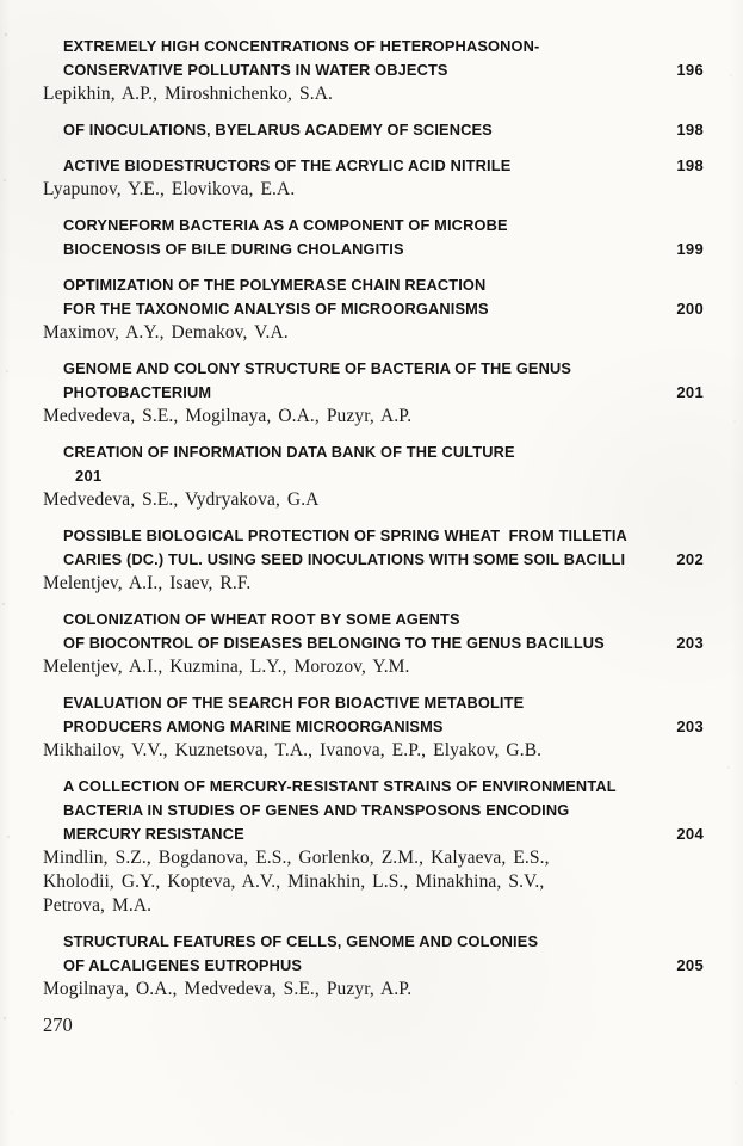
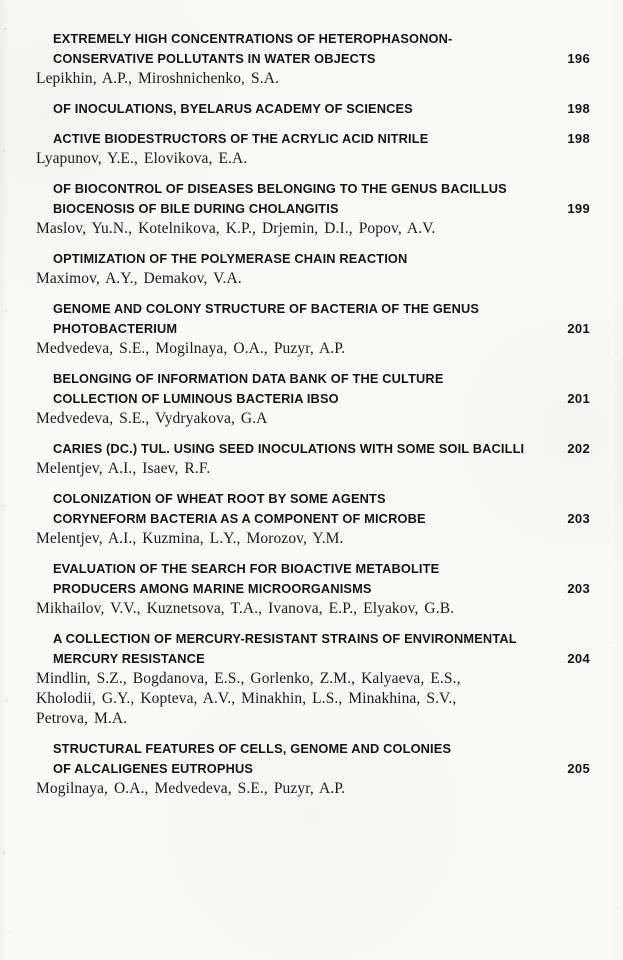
  EXTREMELY HIGH CONCENTRATIONS OF HETEROPHASONON-
  CONSERVATIVE POLLUTANTS IN WATER OBJECTS
  196
  Lepikhin, A.P., Miroshnichenko, S.A.
  OF INOCULATIONS, BYELARUS ACADEMY OF SCIENCES
  198
  ACTIVE BIODESTRUCTORS OF THE ACRYLIC ACID NITRILE
  198
  Lyapunov, Y.E., Elovikova, E.A.
- CORYNEFORM BACTERIA AS A COMPONENT OF MICROBE
+ OF BIOCONTROL OF DISEASES BELONGING TO THE GENUS BACILLUS
  BIOCENOSIS OF BILE DURING CHOLANGITIS
  199
+ Maslov, Yu.N., Kotelnikova, K.P., Drjemin, D.I., Popov, A.V.
  OPTIMIZATION OF THE POLYMERASE CHAIN REACTION
- FOR THE TAXONOMIC ANALYSIS OF MICROORGANISMS
- 200
  Maximov, A.Y., Demakov, V.A.
  GENOME AND COLONY STRUCTURE OF BACTERIA OF THE GENUS
  PHOTOBACTERIUM
  201
  Medvedeva, S.E., Mogilnaya, O.A., Puzyr, A.P.
- CREATION OF INFORMATION DATA BANK OF THE CULTURE
+ BELONGING OF INFORMATION DATA BANK OF THE CULTURE
+ COLLECTION OF LUMINOUS BACTERIA IBSO
  201
  Medvedeva, S.E., Vydryakova, G.A
- POSSIBLE BIOLOGICAL PROTECTION OF SPRING WHEAT FROM TILLETIA
  CARIES (DC.) TUL. USING SEED INOCULATIONS WITH SOME SOIL BACILLI
  202
  Melentjev, A.I., Isaev, R.F.
  COLONIZATION OF WHEAT ROOT BY SOME AGENTS
- OF BIOCONTROL OF DISEASES BELONGING TO THE GENUS BACILLUS
+ CORYNEFORM BACTERIA AS A COMPONENT OF MICROBE
  203
  Melentjev, A.I., Kuzmina, L.Y., Morozov, Y.M.
  EVALUATION OF THE SEARCH FOR BIOACTIVE METABOLITE
  PRODUCERS AMONG MARINE MICROORGANISMS
  203
  Mikhailov, V.V., Kuznetsova, T.A., Ivanova, E.P., Elyakov, G.B.
  A COLLECTION OF MERCURY-RESISTANT STRAINS OF ENVIRONMENTAL
- BACTERIA IN STUDIES OF GENES AND TRANSPOSONS ENCODING
  MERCURY RESISTANCE
  204
  Mindlin, S.Z., Bogdanova, E.S., Gorlenko, Z.M., Kalyaeva, E.S.,
  Kholodii, G.Y., Kopteva, A.V., Minakhin, L.S., Minakhina, S.V.,
  Petrova, M.A.
  STRUCTURAL FEATURES OF CELLS, GENOME AND COLONIES
  OF ALCALIGENES EUTROPHUS
  205
  Mogilnaya, O.A., Medvedeva, S.E., Puzyr, A.P.
- 270
